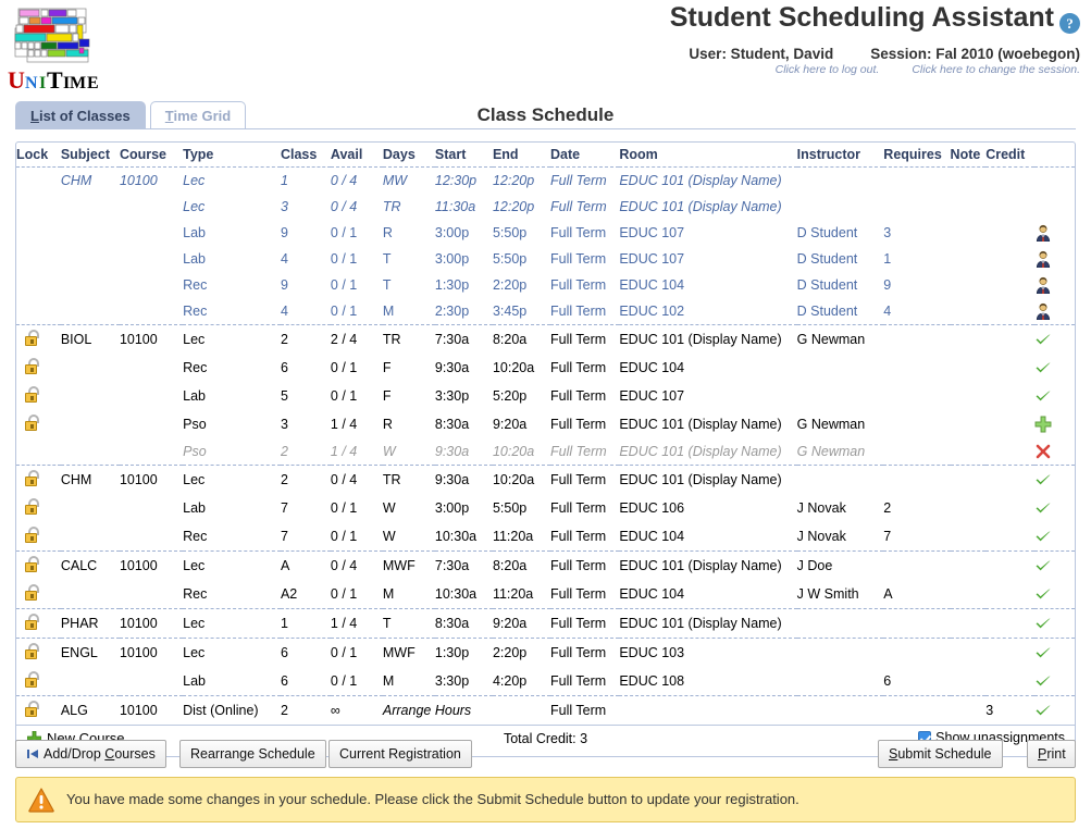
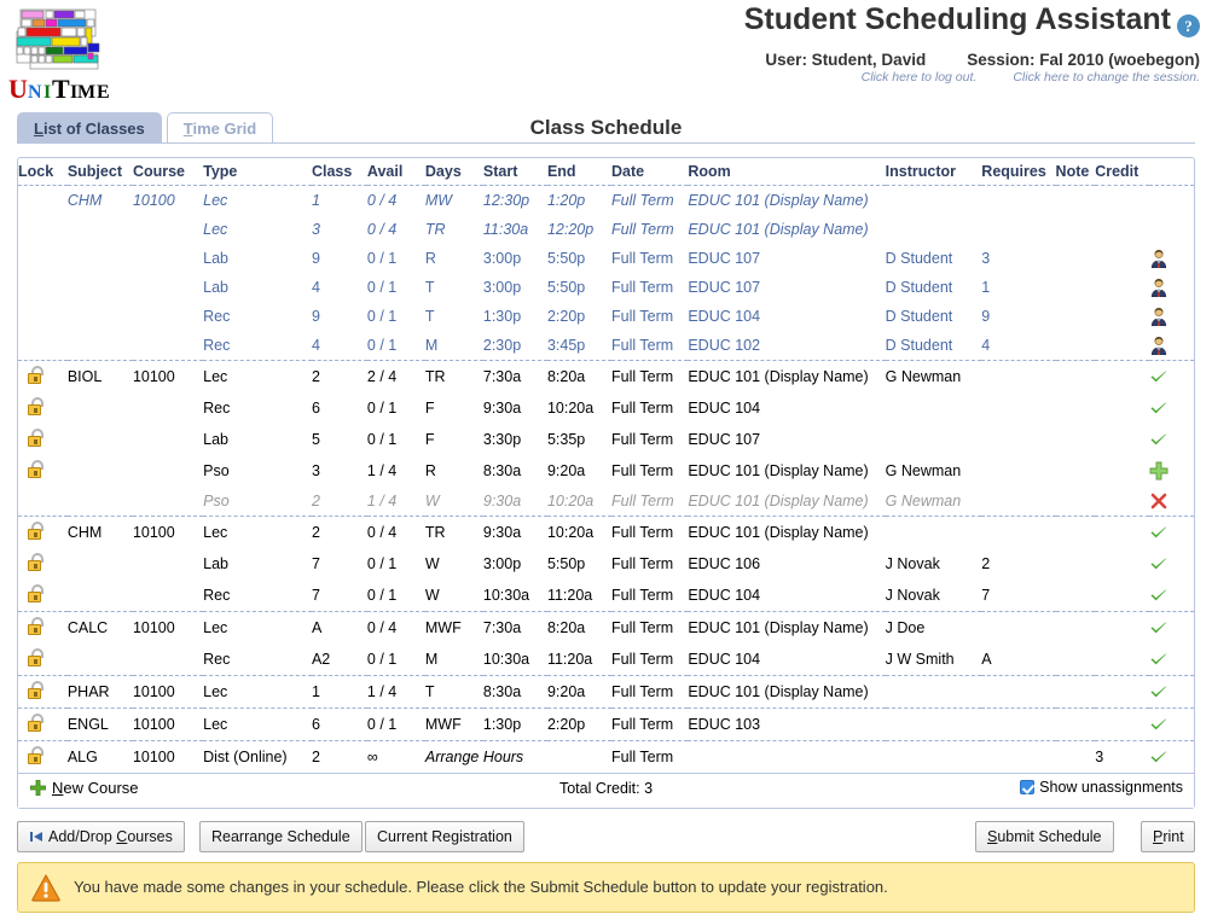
  U
  N
  I
  T
  I
  M
  E
  Student Scheduling Assistant ?
  User: Student, David Session: Fal 2010 (woebegon)
  Click here to log out. Click here to change the session.
  Class Schedule
  List of Classes
  Time Grid
  Lock	Subject	Course	Type	Class	Avail	Days	Start	End	Date	Room	Instructor	Requires	Note	Credit
- 	CHM	10100	Lec	1	0 / 4	MW	12:30p	12:20p	Full Term	EDUC 101 (Display Name)
+ 	CHM	10100	Lec	1	0 / 4	MW	12:30p	1:20p	Full Term	EDUC 101 (Display Name)
  			Lec	3	0 / 4	TR	11:30a	12:20p	Full Term	EDUC 101 (Display Name)
  			Lab	9	0 / 1	R	3:00p	5:50p	Full Term	EDUC 107	D Student	3
  			Lab	4	0 / 1	T	3:00p	5:50p	Full Term	EDUC 107	D Student	1
  			Rec	9	0 / 1	T	1:30p	2:20p	Full Term	EDUC 104	D Student	9
  			Rec	4	0 / 1	M	2:30p	3:45p	Full Term	EDUC 102	D Student	4
  	BIOL	10100	Lec	2	2 / 4	TR	7:30a	8:20a	Full Term	EDUC 101 (Display Name)	G Newman
  			Rec	6	0 / 1	F	9:30a	10:20a	Full Term	EDUC 104
- 			Lab	5	0 / 1	F	3:30p	5:20p	Full Term	EDUC 107
+ 			Lab	5	0 / 1	F	3:30p	5:35p	Full Term	EDUC 107
  			Pso	3	1 / 4	R	8:30a	9:20a	Full Term	EDUC 101 (Display Name)	G Newman
  			Pso	2	1 / 4	W	9:30a	10:20a	Full Term	EDUC 101 (Display Name)	G Newman
  	CHM	10100	Lec	2	0 / 4	TR	9:30a	10:20a	Full Term	EDUC 101 (Display Name)
  			Lab	7	0 / 1	W	3:00p	5:50p	Full Term	EDUC 106	J Novak	2
  			Rec	7	0 / 1	W	10:30a	11:20a	Full Term	EDUC 104	J Novak	7
  	CALC	10100	Lec	A	0 / 4	MWF	7:30a	8:20a	Full Term	EDUC 101 (Display Name)	J Doe
  			Rec	A2	0 / 1	M	10:30a	11:20a	Full Term	EDUC 104	J W Smith	A
  	PHAR	10100	Lec	1	1 / 4	T	8:30a	9:20a	Full Term	EDUC 101 (Display Name)
  	ENGL	10100	Lec	6	0 / 1	MWF	1:30p	2:20p	Full Term	EDUC 103
- 			Lab	6	0 / 1	M	3:30p	4:20p	Full Term	EDUC 108		6
  	ALG	10100	Dist (Online)	2	∞	Arrange Hours	Full Term					3
  New Course
  Total Credit: 3
  Show unassignments
  Add/Drop Courses
  Rearrange Schedule
  Current Registration
  Submit Schedule
  Print
  You have made some changes in your schedule. Please click the Submit Schedule button to update your registration.
